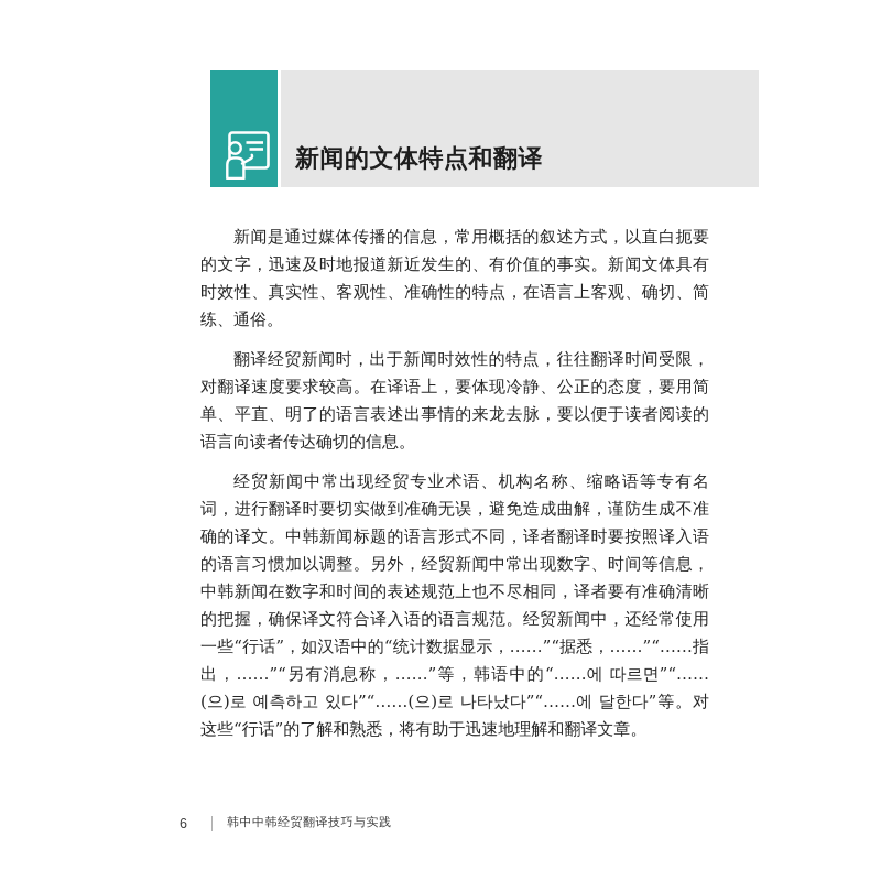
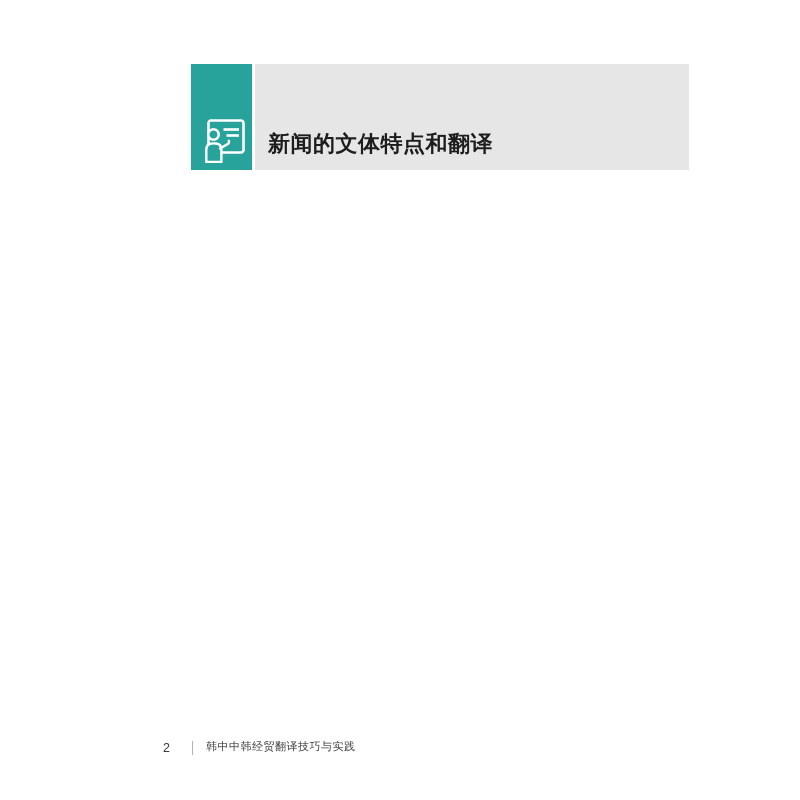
  新闻的文体特点和翻译
- 新闻是通过媒体传播的信息，常用概括的叙述方式，以直白扼要的文字，迅速及时地报道新近发生的、有价值的事实。新闻文体具有时效性、真实性、客观性、准确性的特点，在语言上客观、确切、简练、通俗。
- 翻译经贸新闻时，出于新闻时效性的特点，往往翻译时间受限，对翻译速度要求较高。在译语上，要体现冷静、公正的态度，要用简单、平直、明了的语言表述出事情的来龙去脉，要以便于读者阅读的语言向读者传达确切的信息。
- 经贸新闻中常出现经贸专业术语、机构名称、缩略语等专有名词，进行翻译时要切实做到准确无误，避免造成曲解，谨防生成不准确的译文。中韩新闻标题的语言形式不同，译者翻译时要按照译入语的语言习惯加以调整。另外，经贸新闻中常出现数字、时间等信息，中韩新闻在数字和时间的表述规范上也不尽相同，译者要有准确清晰的把握，确保译文符合译入语的语言规范。经贸新闻中，还经常使用一些“行话”，如汉语中的“统计数据显示，……”“据悉，……”“……指出，……”“另有消息称，……”等，韩语中的“……에 따르면”“……(으)로 예측하고 있다”“……(으)로 나타났다”“……에 달한다”等。对这些“行话”的了解和熟悉，将有助于迅速地理解和翻译文章。
- 6
+ 2
  韩中中韩经贸翻译技巧与实践
